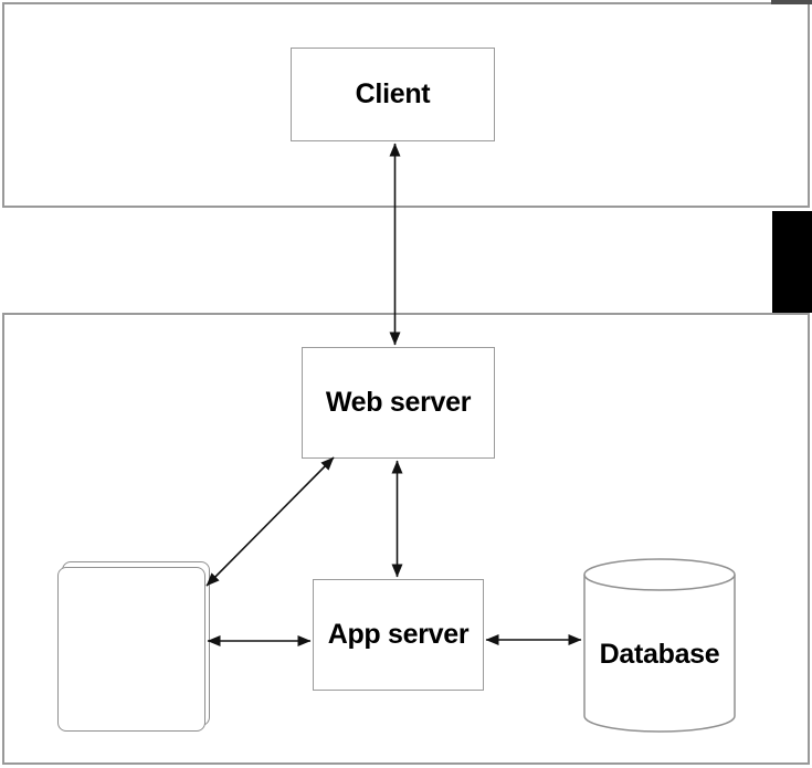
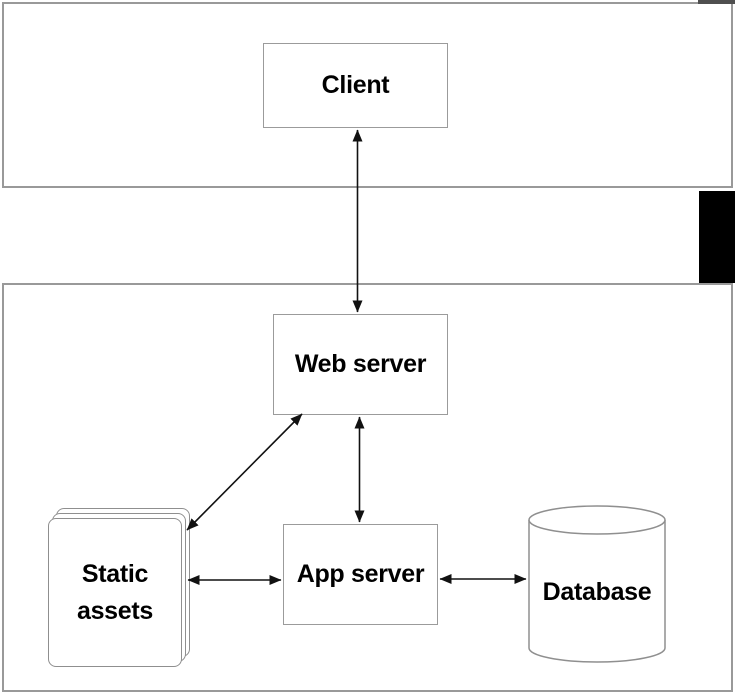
+ Static
+ assets
  Client
  Web server
  App server
  Database
